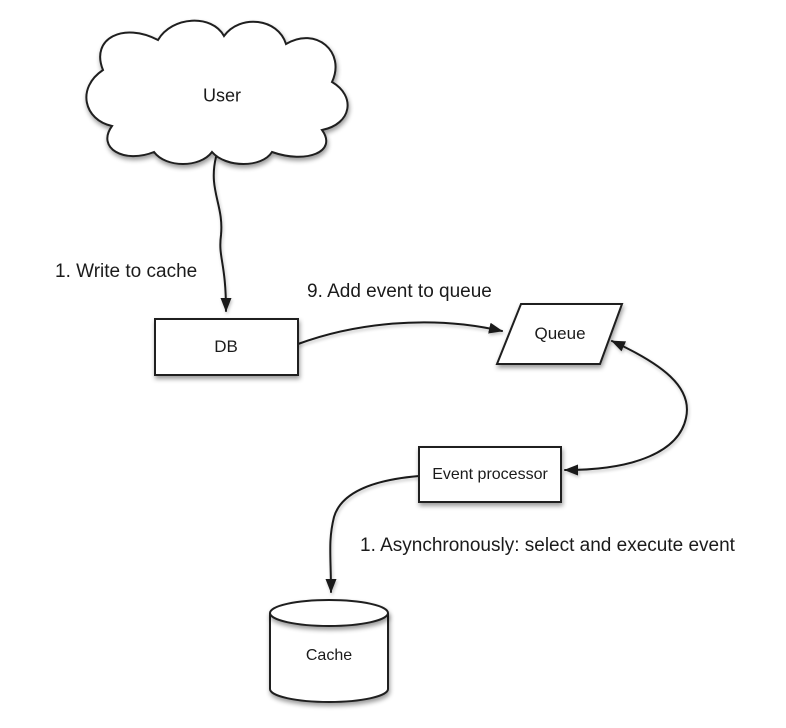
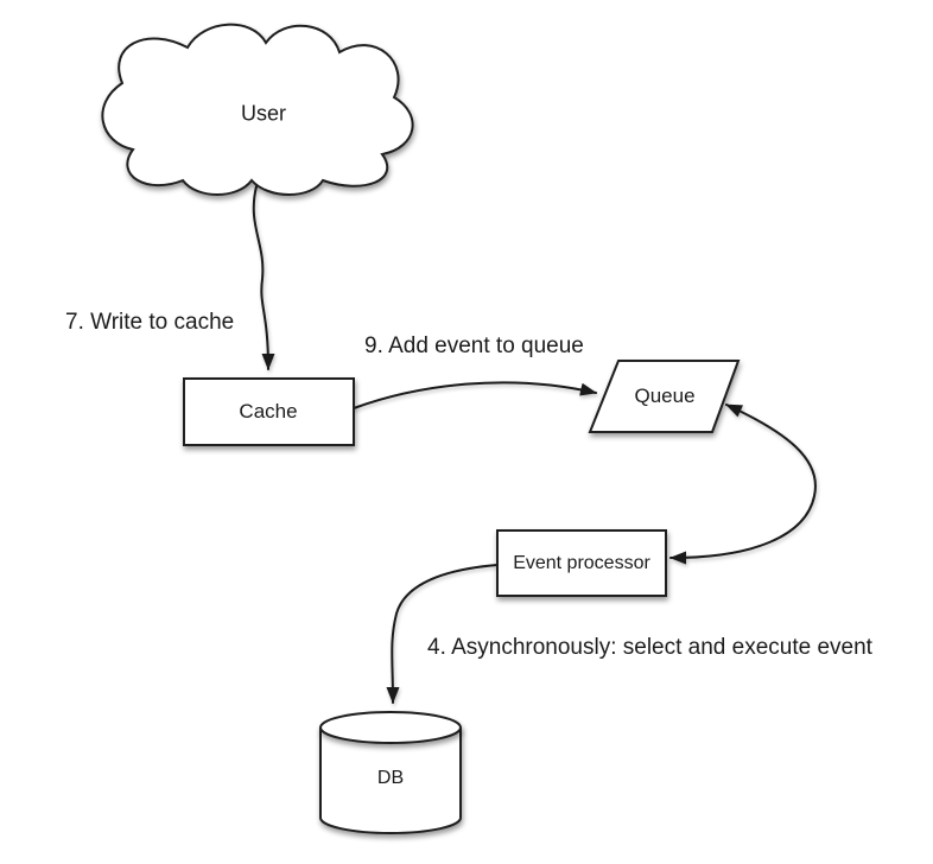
  User
- DB
+ Cache
  Queue
  Event processor
- Cache
+ DB
- 1. Write to cache
+ 7. Write to cache
  9. Add event to queue
- 1. Asynchronously: select and execute event
+ 4. Asynchronously: select and execute event
